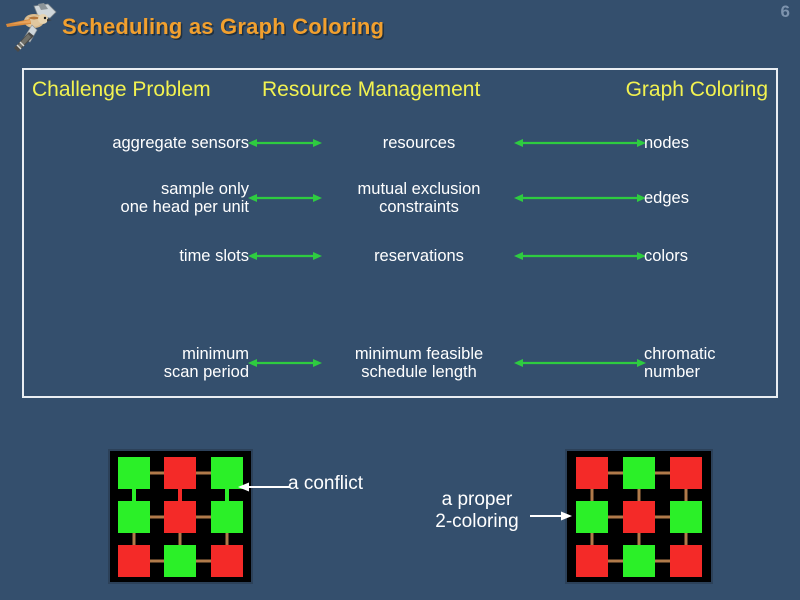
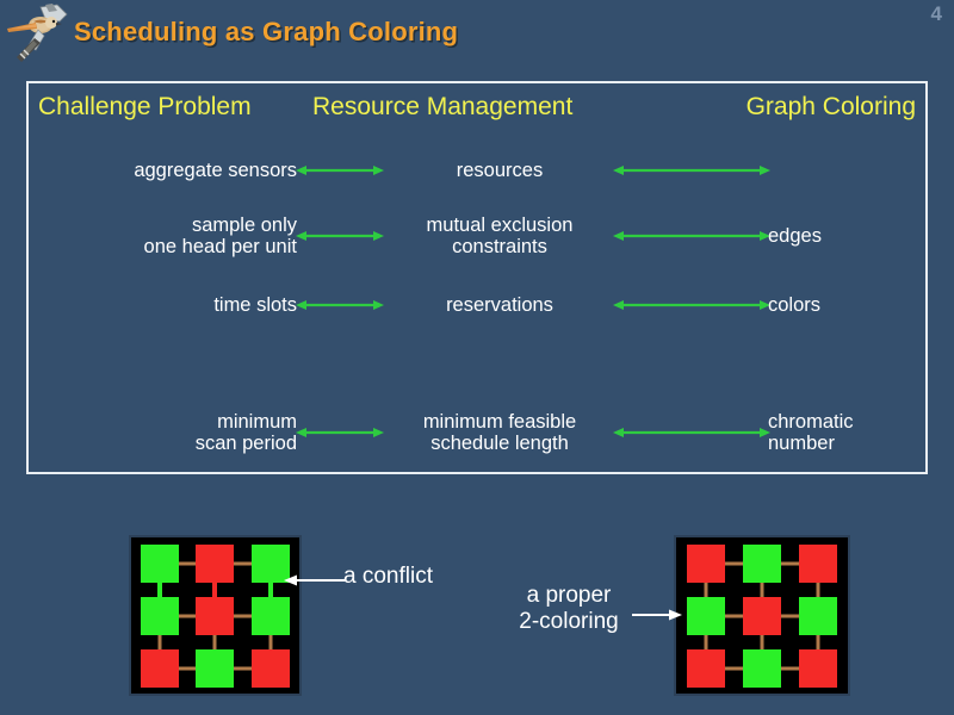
  Scheduling as Graph Coloring
- 6
+ 4
  Challenge Problem
  Resource Management
  Graph Coloring
  aggregate sensors
  resources
- nodes
  sample only
  one head per unit
  mutual exclusion
  constraints
  edges
  time slots
  reservations
  colors
  minimum
  scan period
  minimum feasible
  schedule length
  chromatic
  number
  a conflict
  a proper
  2-coloring
